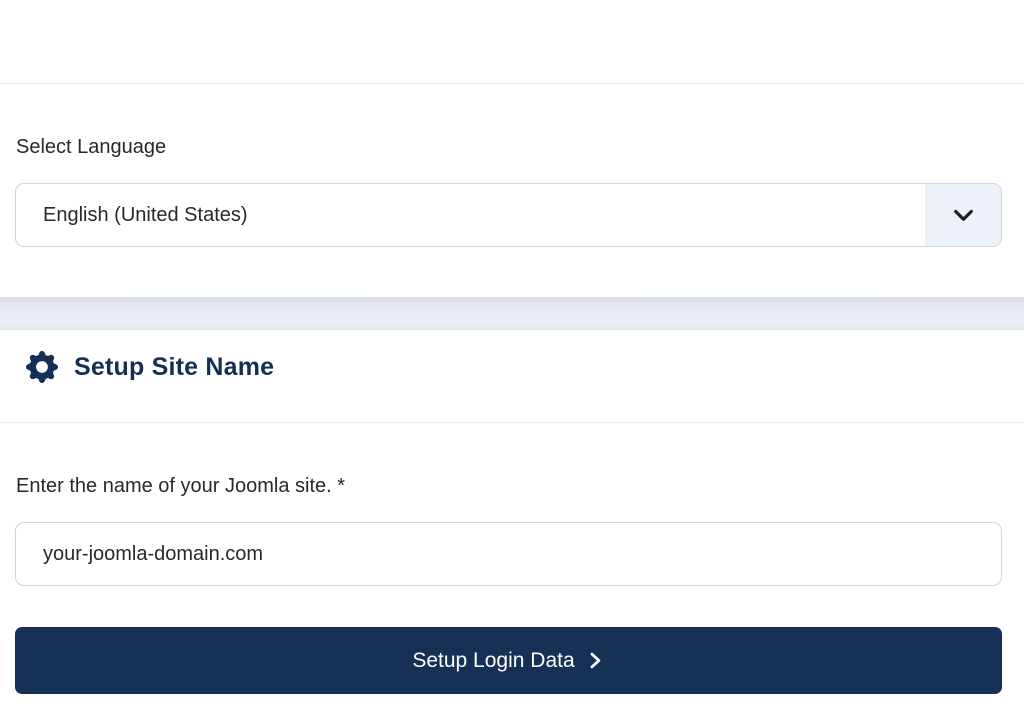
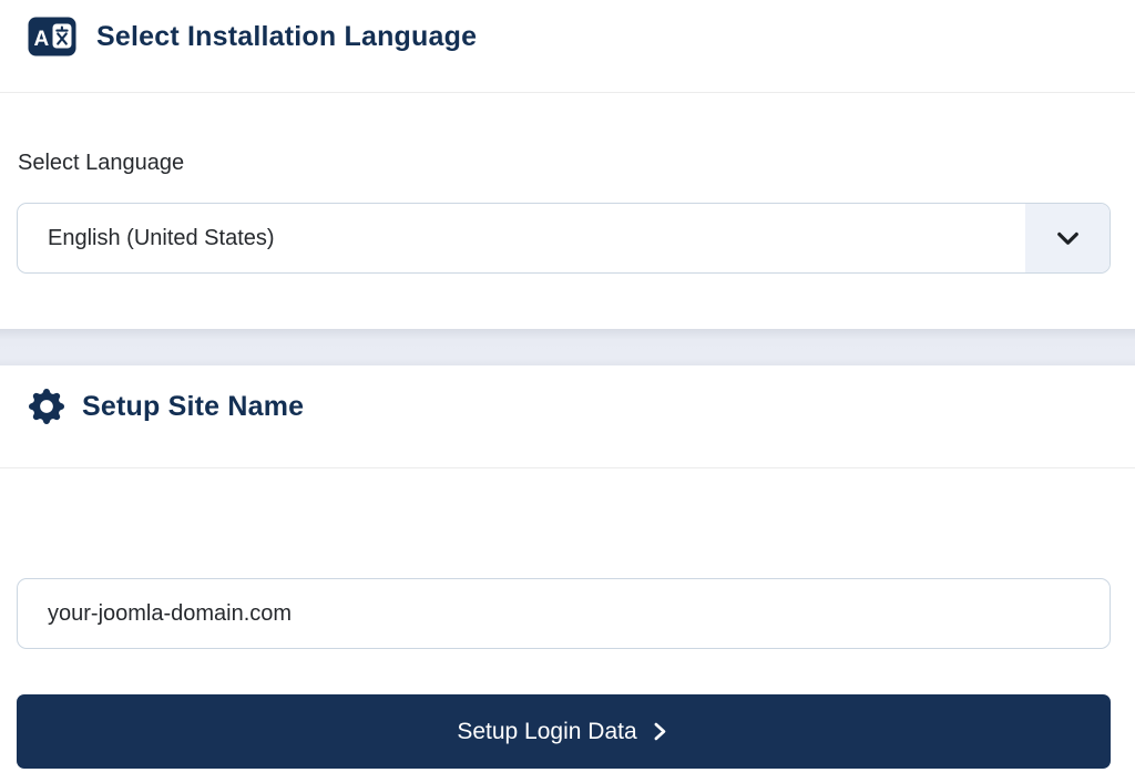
+ A
+ Select Installation Language
  Select Language
  English (United States)
  Setup Site Name
- Enter the name of your Joomla site. *
  your-joomla-domain.com
  Setup Login Data
